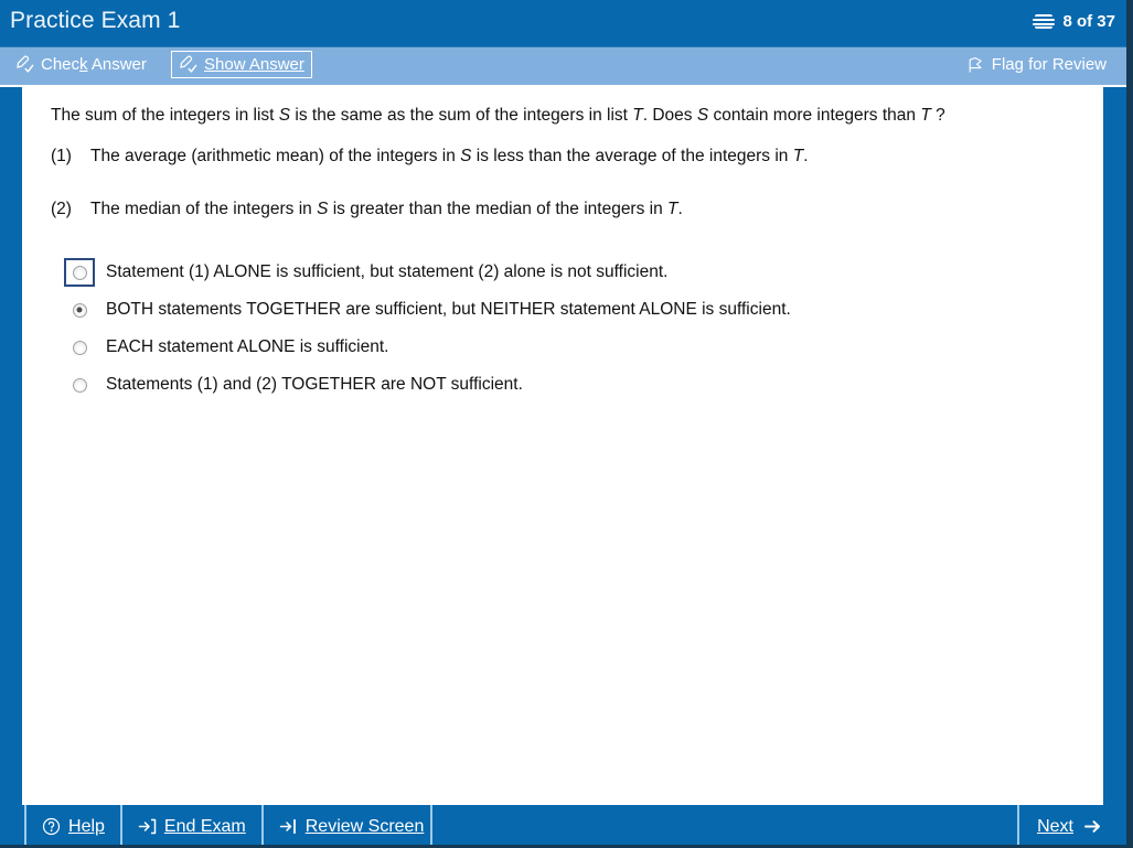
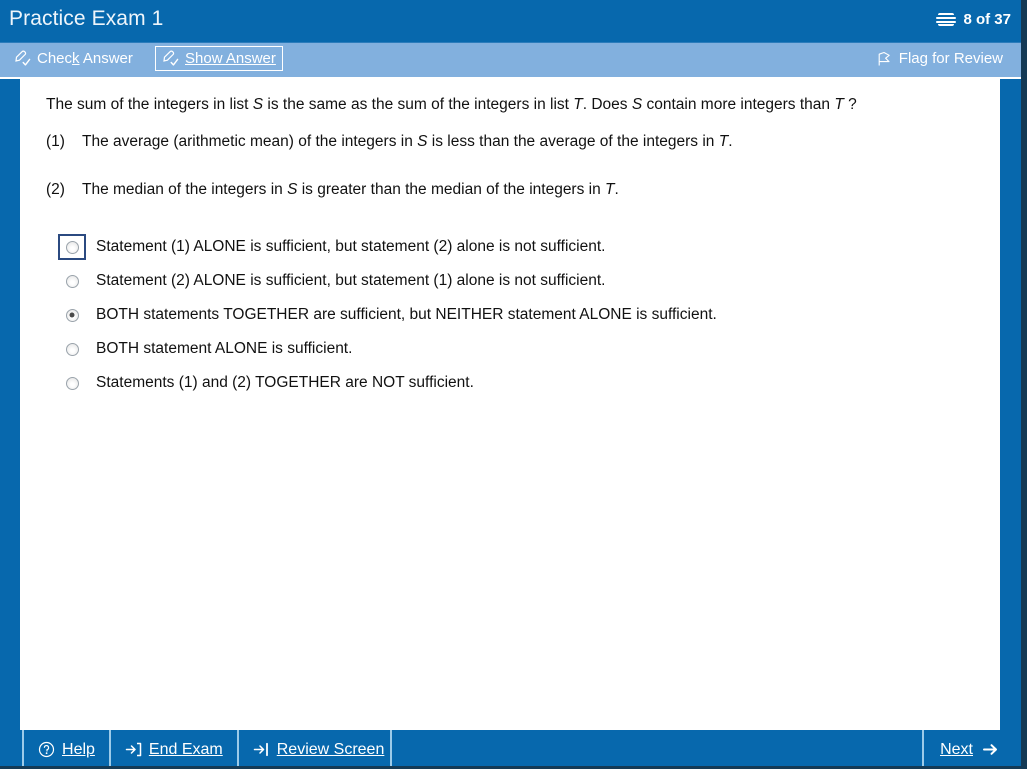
  Practice Exam 1
  8 of 37
  Check Answer
  Show Answer
  Flag for Review
  The sum of the integers in list S is the same as the sum of the integers in list T. Does S contain more integers than T ?
  (1)
  The average (arithmetic mean) of the integers in S is less than the average of the integers in T.
  (2)
  The median of the integers in S is greater than the median of the integers in T.
  Statement (1) ALONE is sufficient, but statement (2) alone is not sufficient.
+ Statement (2) ALONE is sufficient, but statement (1) alone is not sufficient.
  BOTH statements TOGETHER are sufficient, but NEITHER statement ALONE is sufficient.
- EACH statement ALONE is sufficient.
+ BOTH statement ALONE is sufficient.
  Statements (1) and (2) TOGETHER are NOT sufficient.
  Help
  End Exam
  Review Screen
  Next
